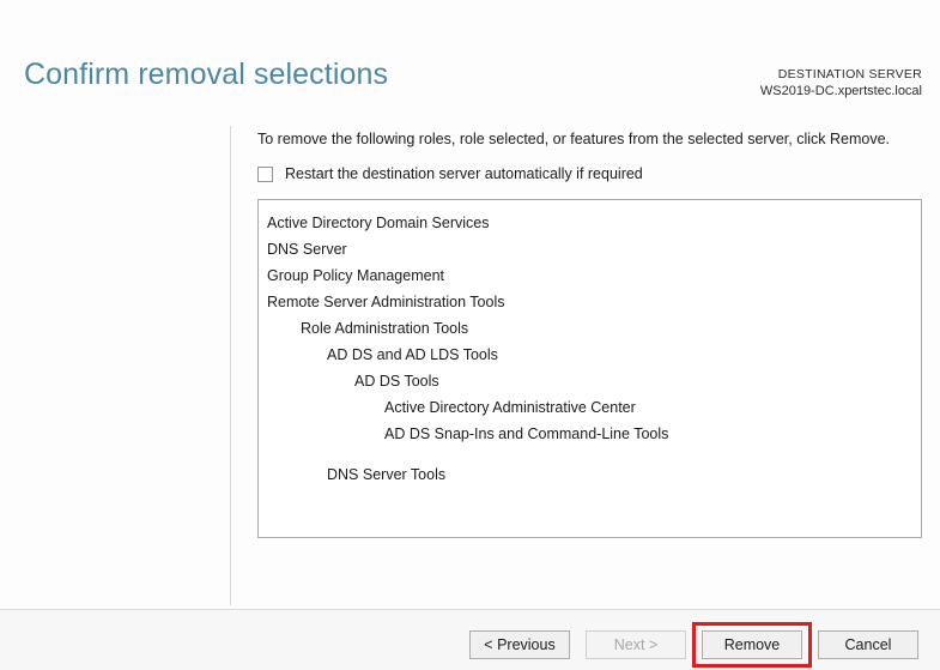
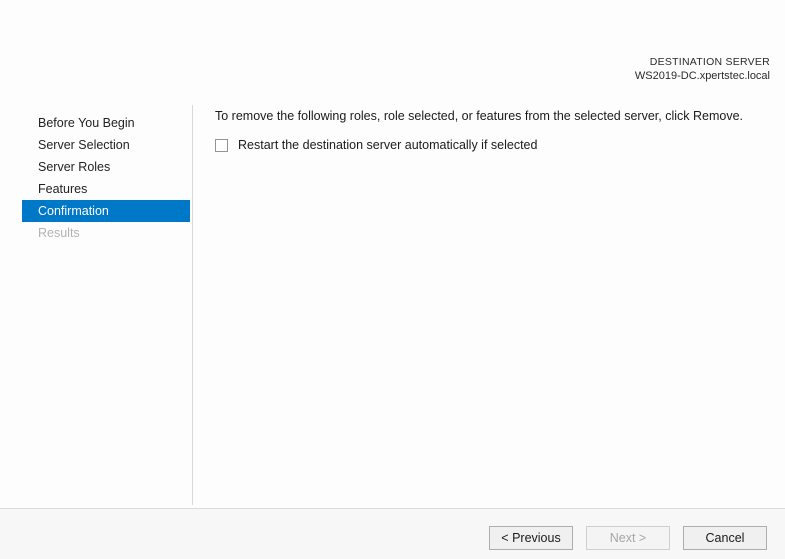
- Confirm removal selections
  DESTINATION SERVER
  WS2019-DC.xpertstec.local
+ Before You Begin
+ Server Selection
+ Server Roles
+ Features
+ Confirmation
+ Results
  To remove the following roles, role selected, or features from the selected server, click Remove.
- Restart the destination server automatically if required
+ Restart the destination server automatically if selected
- Active Directory Domain Services
- DNS Server
- Group Policy Management
- Remote Server Administration Tools
- Role Administration Tools
- AD DS and AD LDS Tools
- AD DS Tools
- Active Directory Administrative Center
- AD DS Snap-Ins and Command-Line Tools
- DNS Server Tools
  < Previous
  Next >
- Remove
  Cancel
